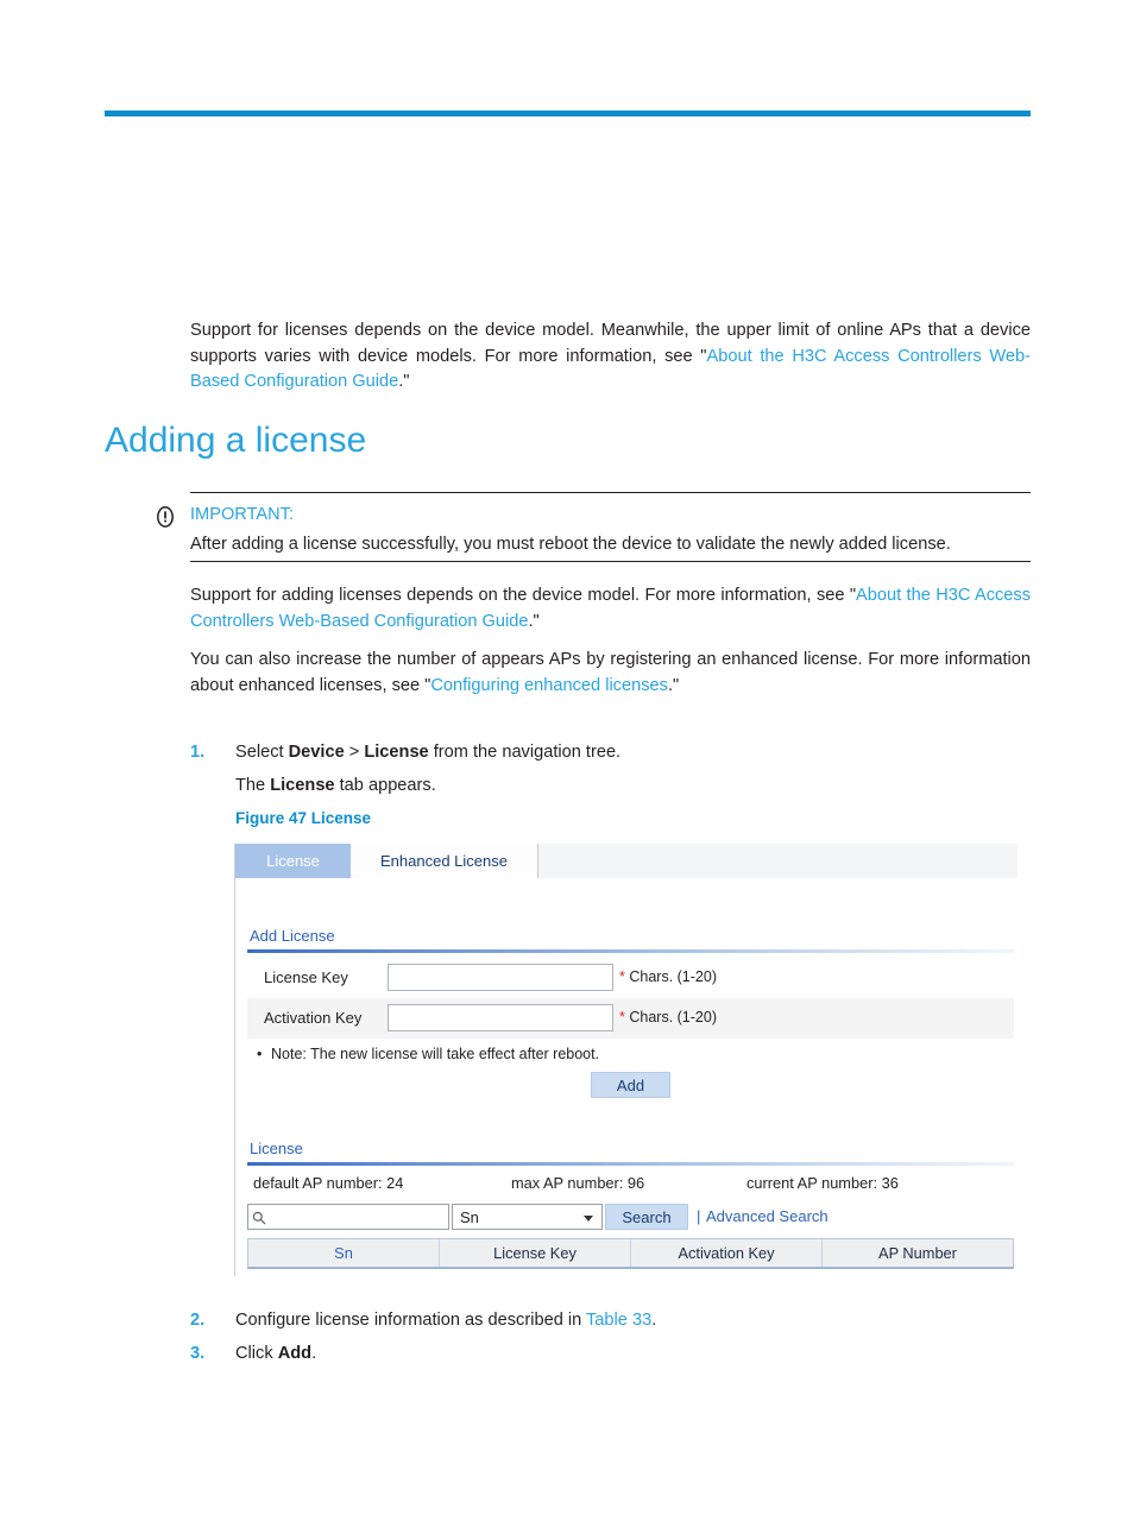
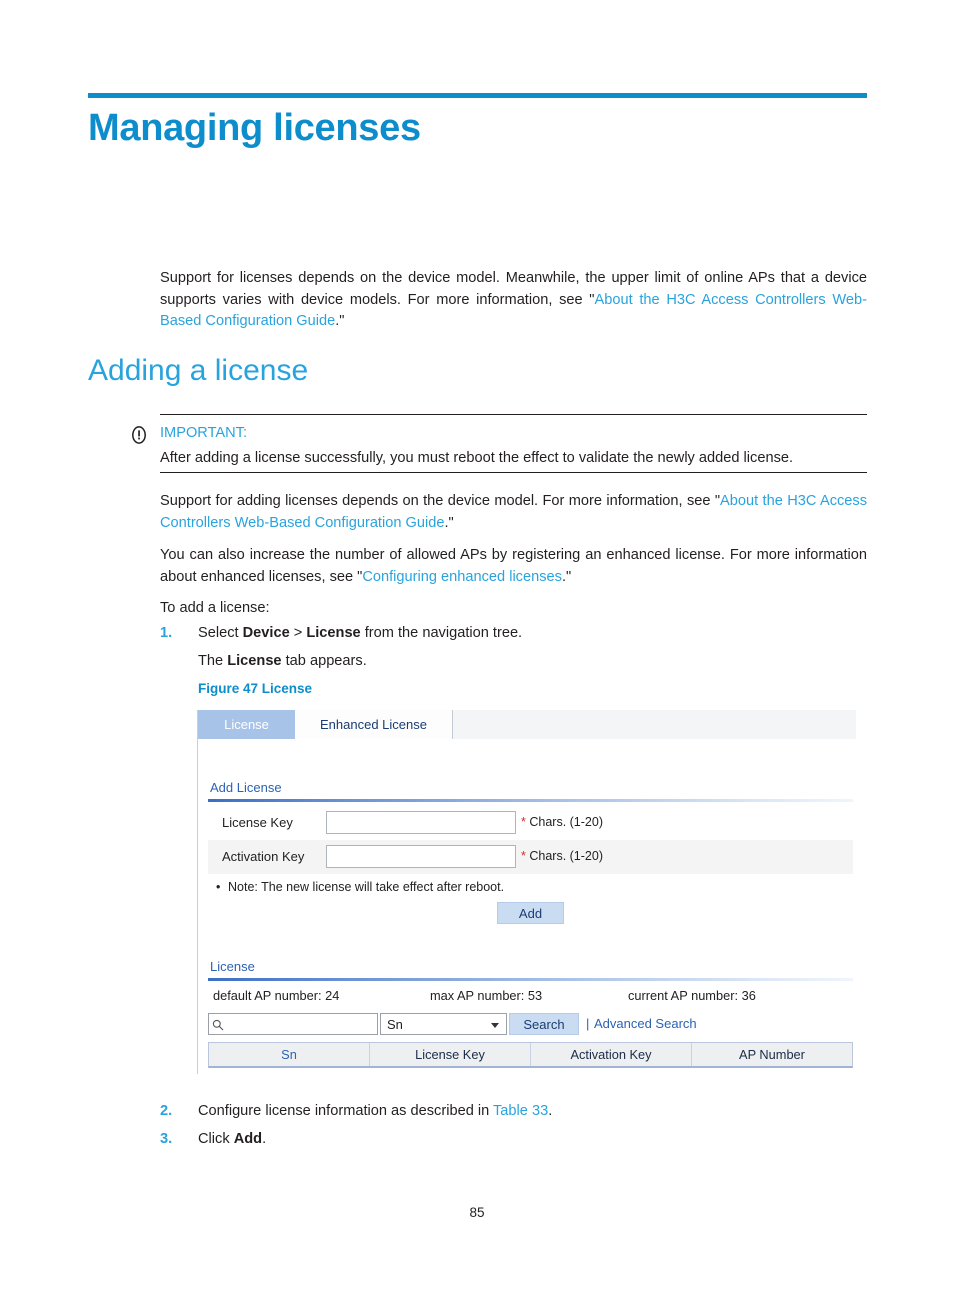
+ Managing licenses
  Support for licenses depends on the device model. Meanwhile, the upper limit of online APs that a device supports varies with device models. For more information, see "About the H3C Access Controllers Web-Based Configuration Guide."
  Adding a license
  IMPORTANT:
- After adding a license successfully, you must reboot the device to validate the newly added license.
+ After adding a license successfully, you must reboot the effect to validate the newly added license.
  Support for adding licenses depends on the device model. For more information, see "About the H3C Access Controllers Web-Based Configuration Guide."
- You can also increase the number of appears APs by registering an enhanced license. For more information about enhanced licenses, see "Configuring enhanced licenses."
+ You can also increase the number of allowed APs by registering an enhanced license. For more information about enhanced licenses, see "Configuring enhanced licenses."
+ To add a license:
  1.
  Select Device > License from the navigation tree.
  The License tab appears.
  Figure 47 License
  License
  Enhanced License
  Add License
  License Key
  * Chars. (1-20)
  Activation Key
  * Chars. (1-20)
  • Note: The new license will take effect after reboot.
  Add
  License
  default AP number: 24
- max AP number: 96
+ max AP number: 53
  current AP number: 36
  Sn
  Search
  |
  Advanced Search
  Sn
  License Key
  Activation Key
  AP Number
  2.
  Configure license information as described in Table 33.
  3.
  Click Add.
+ 85
